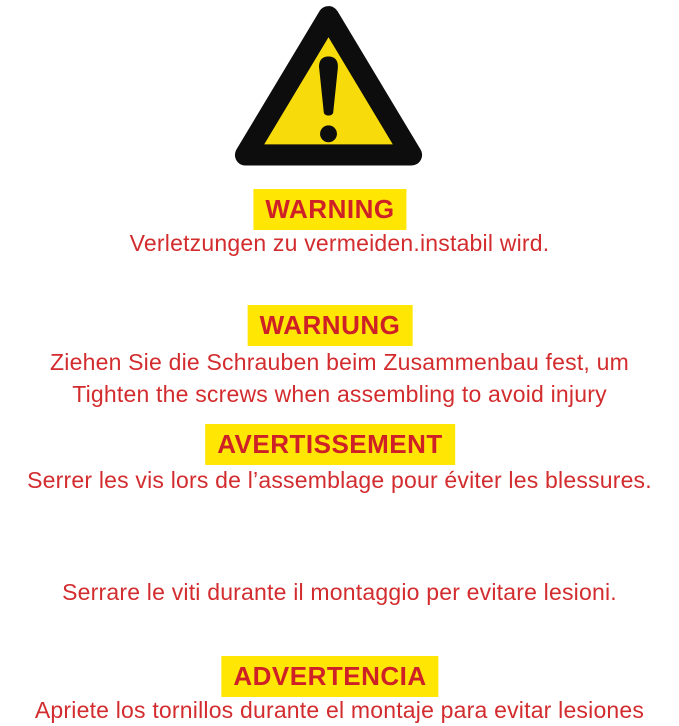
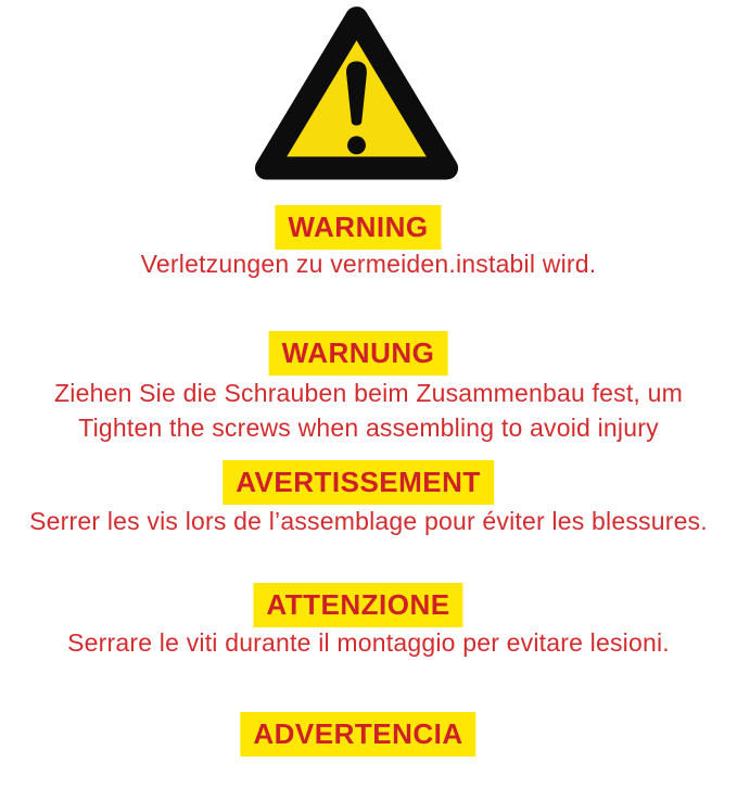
  WARNING
  Verletzungen zu vermeiden.instabil wird.
  WARNUNG
  Ziehen Sie die Schrauben beim Zusammenbau fest, um
  Tighten the screws when assembling to avoid injury
  AVERTISSEMENT
  Serrer les vis lors de l’assemblage pour éviter les blessures.
+ ATTENZIONE
  Serrare le viti durante il montaggio per evitare lesioni.
  ADVERTENCIA
- Apriete los tornillos durante el montaje para evitar lesiones
